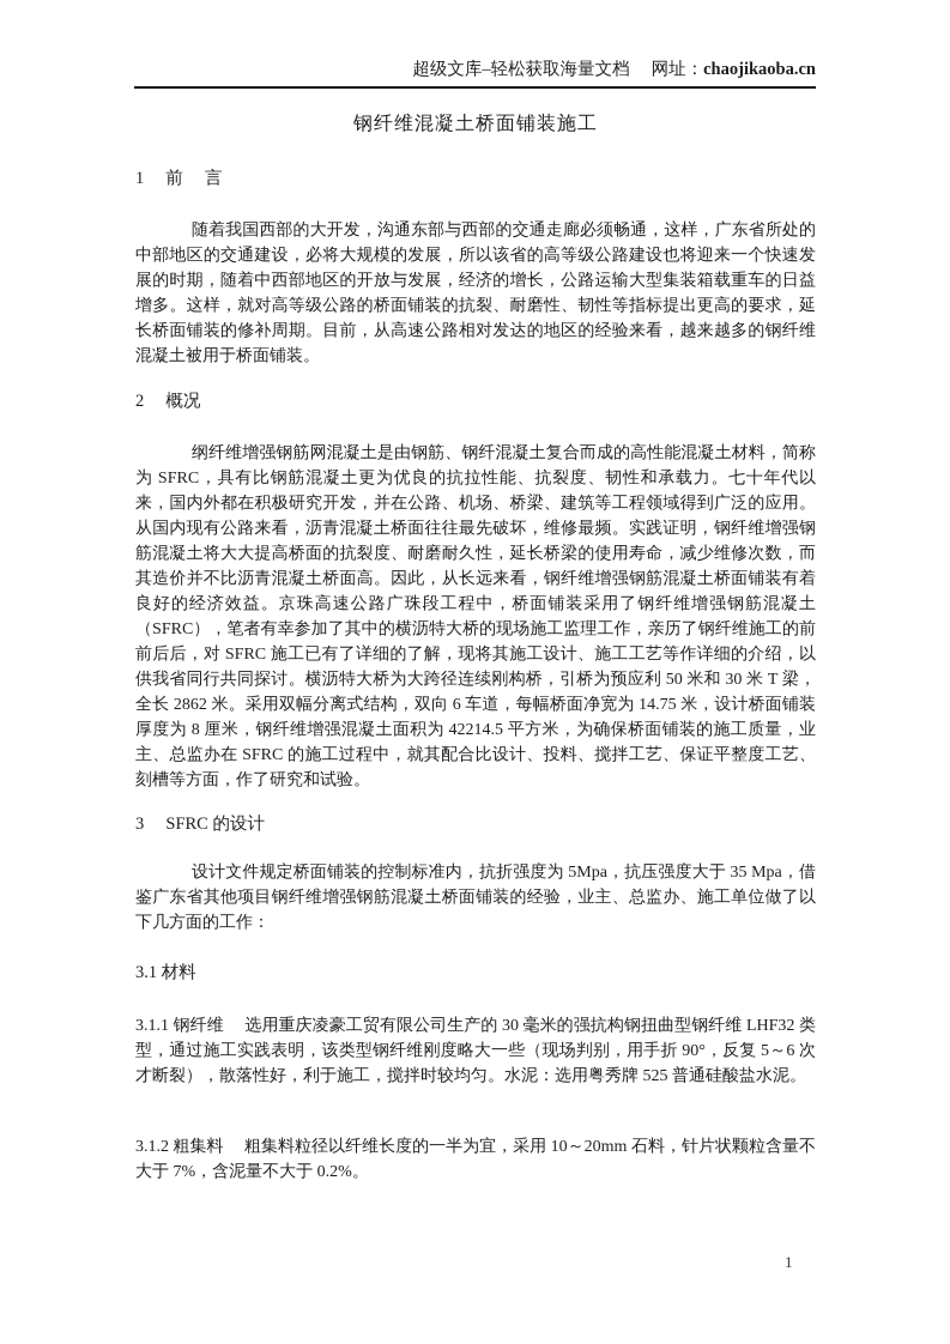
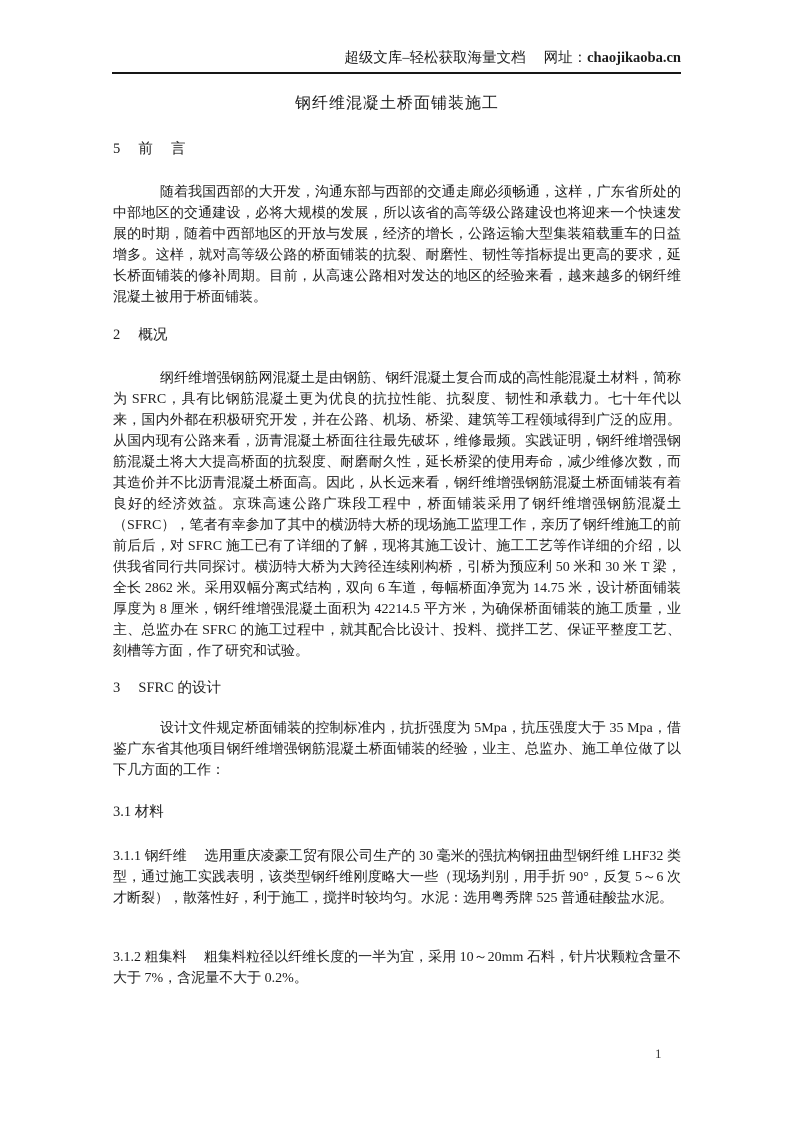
  超级文库–轻松获取海量文档 网址：chaojikaoba.cn
  钢纤维混凝土桥面铺装施工
- 1 前 言
+ 5 前 言
  随着我国西部的大开发，沟通东部与西部的交通走廊必须畅通，这样，广东省所处的中部地区的交通建设，必将大规模的发展，所以该省的高等级公路建设也将迎来一个快速发展的时期，随着中西部地区的开放与发展，经济的增长，公路运输大型集装箱载重车的日益增多。这样，就对高等级公路的桥面铺装的抗裂、耐磨性、韧性等指标提出更高的要求，延长桥面铺装的修补周期。目前，从高速公路相对发达的地区的经验来看，越来越多的钢纤维混凝土被用于桥面铺装。
  2 概况
  纲纤维增强钢筋网混凝土是由钢筋、钢纤混凝土复合而成的高性能混凝土材料，简称为 SFRC，具有比钢筋混凝土更为优良的抗拉性能、抗裂度、韧性和承载力。七十年代以来，国内外都在积极研究开发，并在公路、机场、桥梁、建筑等工程领域得到广泛的应用。从国内现有公路来看，沥青混凝土桥面往往最先破坏，维修最频。实践证明，钢纤维增强钢筋混凝土将大大提高桥面的抗裂度、耐磨耐久性，延长桥梁的使用寿命，减少维修次数，而其造价并不比沥青混凝土桥面高。因此，从长远来看，钢纤维增强钢筋混凝土桥面铺装有着良好的经济效益。京珠高速公路广珠段工程中，桥面铺装采用了钢纤维增强钢筋混凝土（SFRC），笔者有幸参加了其中的横沥特大桥的现场施工监理工作，亲历了钢纤维施工的前前后后，对 SFRC 施工已有了详细的了解，现将其施工设计、施工工艺等作详细的介绍，以供我省同行共同探讨。横沥特大桥为大跨径连续刚构桥，引桥为预应利 50 米和 30 米 T 梁，全长 2862 米。采用双幅分离式结构，双向 6 车道，每幅桥面净宽为 14.75 米，设计桥面铺装厚度为 8 厘米，钢纤维增强混凝土面积为 42214.5 平方米，为确保桥面铺装的施工质量，业主、总监办在 SFRC 的施工过程中，就其配合比设计、投料、搅拌工艺、保证平整度工艺、刻槽等方面，作了研究和试验。
  3 SFRC 的设计
  设计文件规定桥面铺装的控制标准内，抗折强度为 5Mpa，抗压强度大于 35 Mpa，借鉴广东省其他项目钢纤维增强钢筋混凝土桥面铺装的经验，业主、总监办、施工单位做了以下几方面的工作：
  3.1 材料
  3.1.1 钢纤维 选用重庆凌豪工贸有限公司生产的 30 毫米的强抗构钢扭曲型钢纤维 LHF32 类型，通过施工实践表明，该类型钢纤维刚度略大一些（现场判别，用手折 90°，反复 5～6 次才断裂），散落性好，利于施工，搅拌时较均匀。水泥：选用粤秀牌 525 普通硅酸盐水泥。
  3.1.2 粗集料 粗集料粒径以纤维长度的一半为宜，采用 10～20mm 石料，针片状颗粒含量不大于 7%，含泥量不大于 0.2%。
  1
